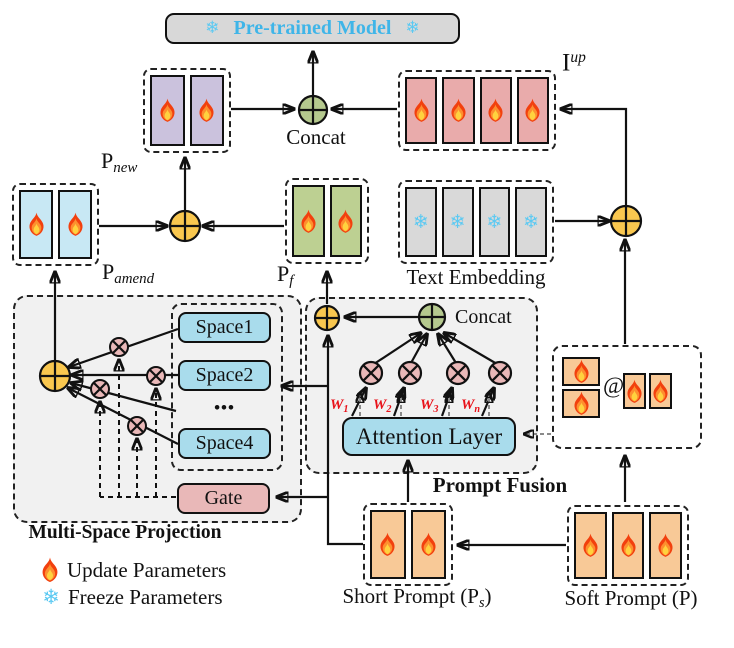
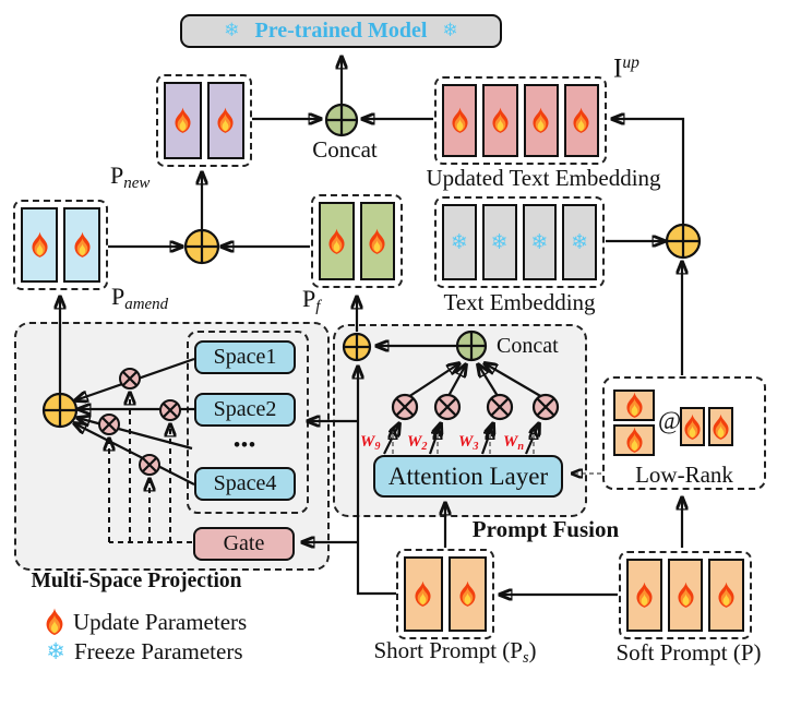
  ❄
  Pre-trained Model
  ❄
  ❄
  ❄
  ❄
  ❄
  @
+ Low-Rank
  Space1
  Space2
  •••
  Space4
  Gate
  Attention Layer
- W1
+ W9
  W2
  W3
  Wn
  Concat
  Concat
+ Updated Text Embedding
  Text Embedding
  Pnew
  Pamend
  Pf
  Iup
  Multi-Space Projection
  Prompt Fusion
  Short Prompt (Ps)
  Soft Prompt (P)
  Update Parameters
  ❄
  Freeze Parameters
